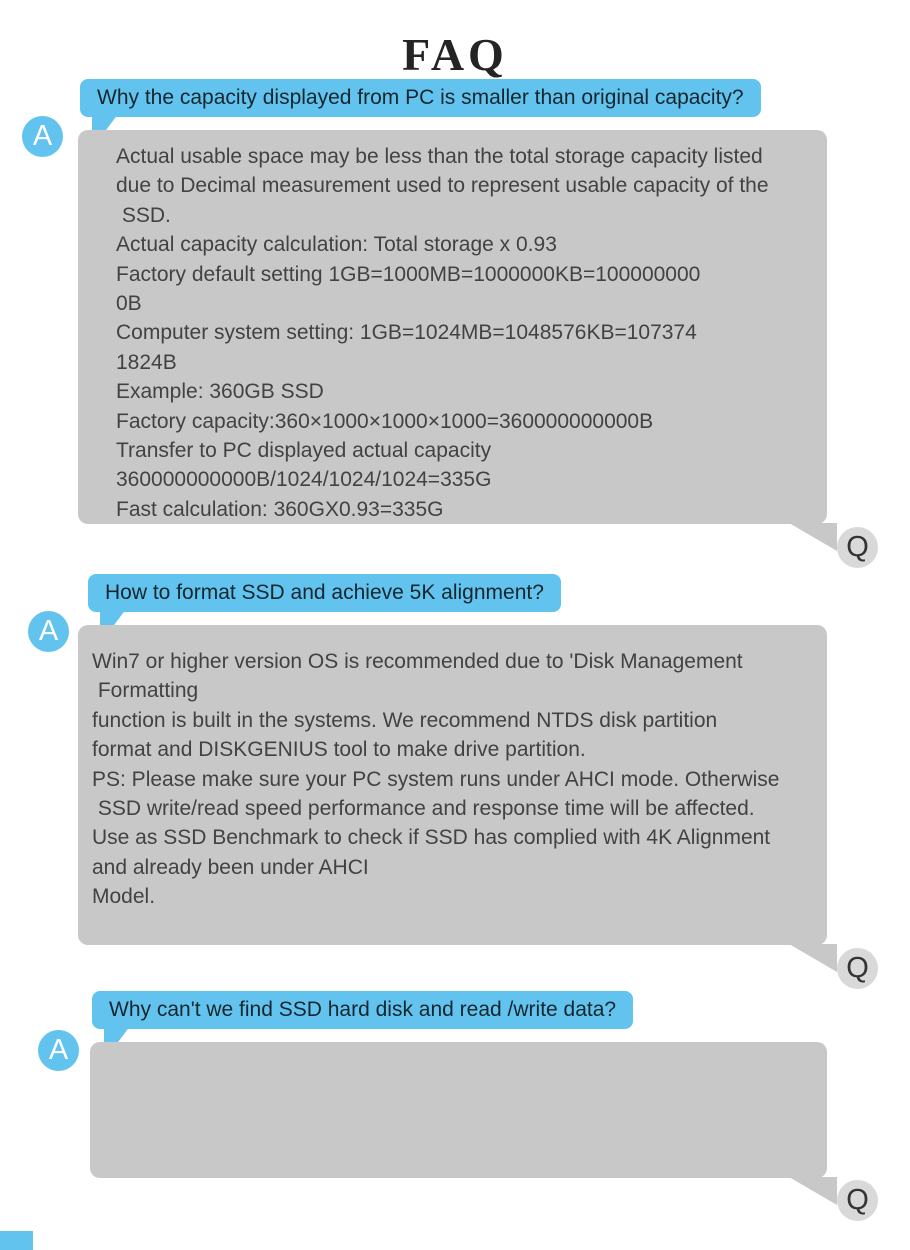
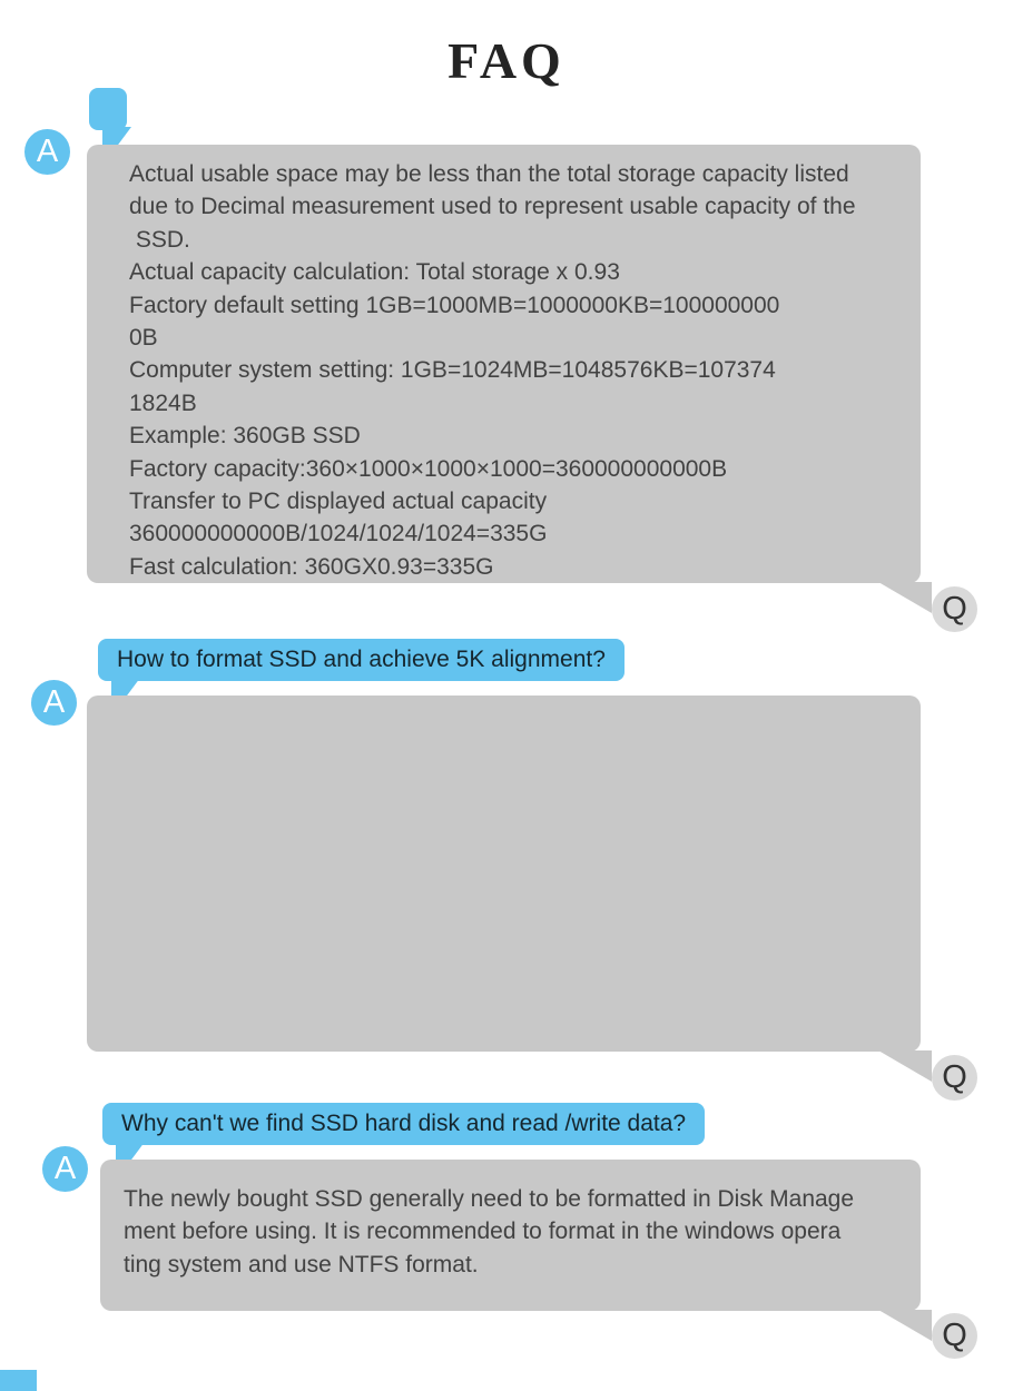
  FAQ
- Why the capacity displayed from PC is smaller than original capacity?
  A
  Actual usable space may be less than the total storage capacity listed
  due to Decimal measurement used to represent usable capacity of the
  SSD.
  Actual capacity calculation: Total storage x 0.93
  Factory default setting 1GB=1000MB=1000000KB=100000000
  0B
  Computer system setting: 1GB=1024MB=1048576KB=107374
  1824B
  Example: 360GB SSD
  Factory capacity:360×1000×1000×1000=360000000000B
  Transfer to PC displayed actual capacity
  360000000000B/1024/1024/1024=335G
  Fast calculation: 360GX0.93=335G
  Q
  How to format SSD and achieve 5K alignment?
  A
- Win7 or higher version OS is recommended due to 'Disk Management
- Formatting
- function is built in the systems. We recommend NTDS disk partition
- format and DISKGENIUS tool to make drive partition.
- PS: Please make sure your PC system runs under AHCI mode. Otherwise
- SSD write/read speed performance and response time will be affected.
- Use as SSD Benchmark to check if SSD has complied with 4K Alignment
- and already been under AHCI
- Model.
  Q
  Why can't we find SSD hard disk and read /write data?
  A
+ The newly bought SSD generally need to be formatted in Disk Manage
+ ment before using. It is recommended to format in the windows opera
+ ting system and use NTFS format.
  Q
